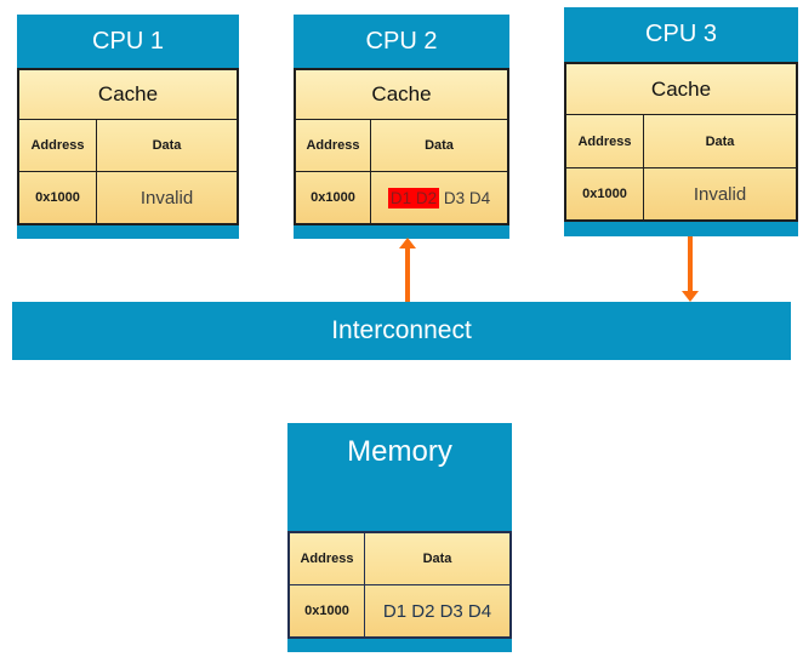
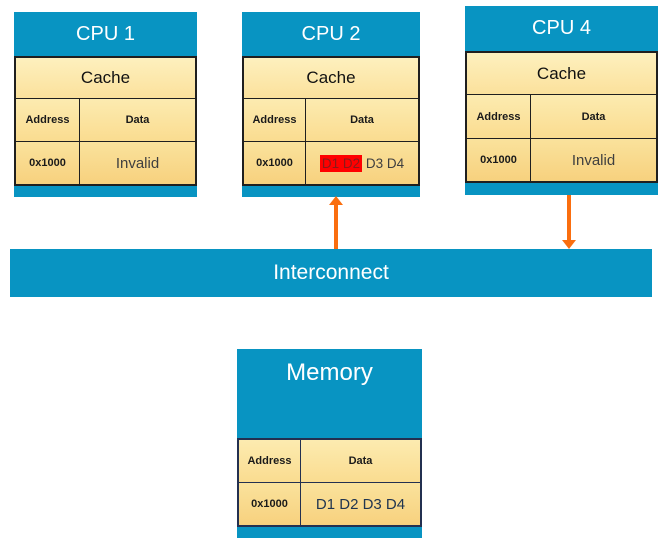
  CPU 1
  Cache
  Address
  Data
  0x1000
  Invalid
  CPU 2
  Cache
  Address
  Data
  0x1000
  D1 D2
  D3 D4
- CPU 3
+ CPU 4
  Cache
  Address
  Data
  0x1000
  Invalid
  Interconnect
  Memory
  Address
  Data
  0x1000
  D1 D2 D3 D4
